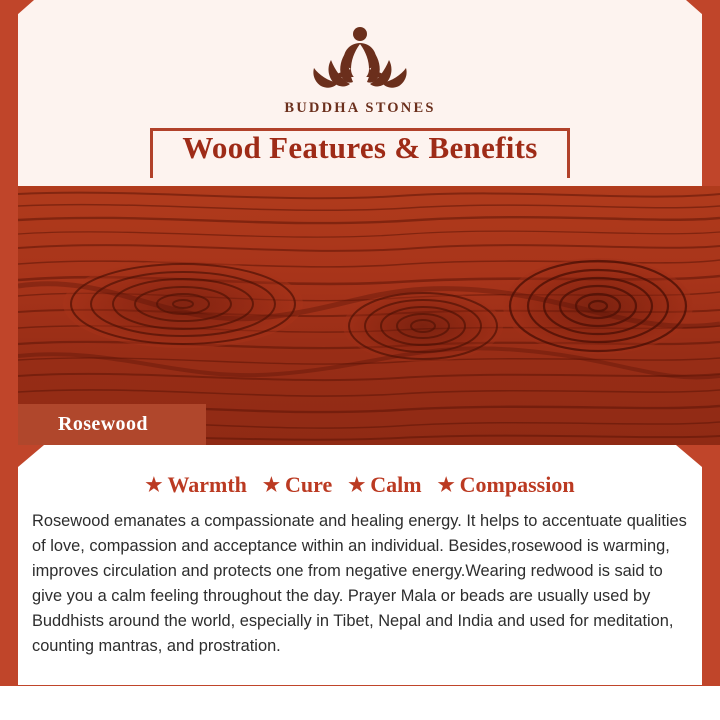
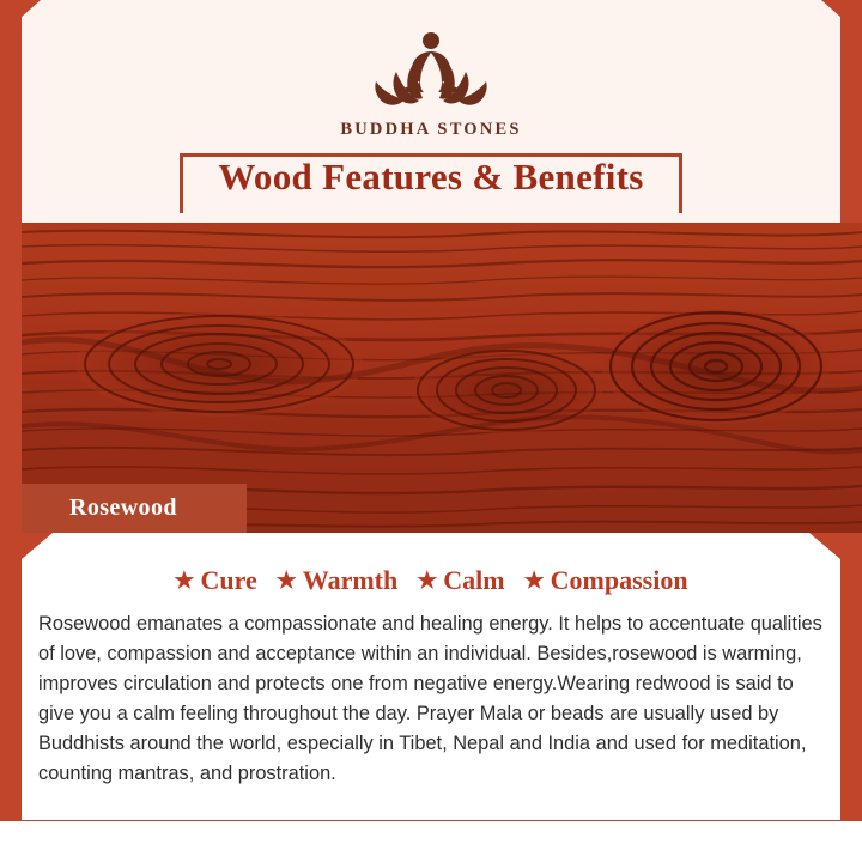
  BUDDHA STONES
  Wood Features & Benefits
  Rosewood
  ★
- Warmth
+ Cure
  ★
- Cure
+ Warmth
  ★
  Calm
  ★
  Compassion
  Rosewood emanates a compassionate and healing energy. It helps to accentuate qualities of love, compassion and acceptance within an individual. Besides,rosewood is warming, improves circulation and protects one from negative energy.Wearing redwood is said to give you a calm feeling throughout the day. Prayer Mala or beads are usually used by Buddhists around the world, especially in Tibet, Nepal and India and used for meditation, counting mantras, and prostration.
